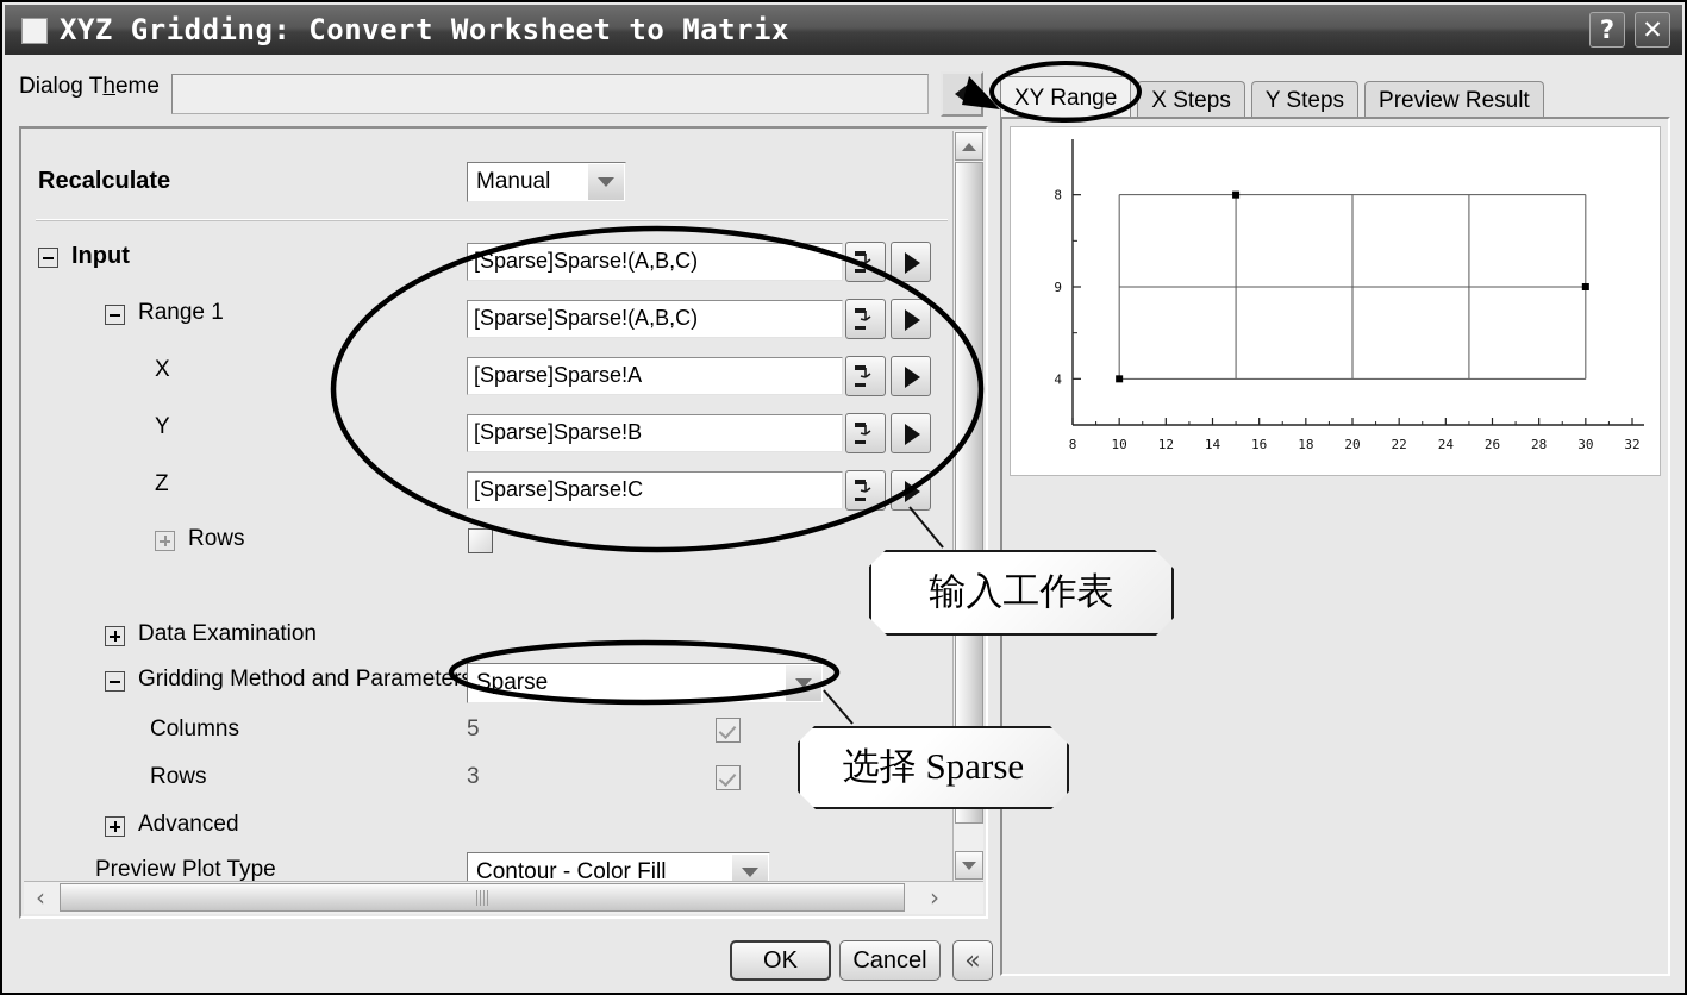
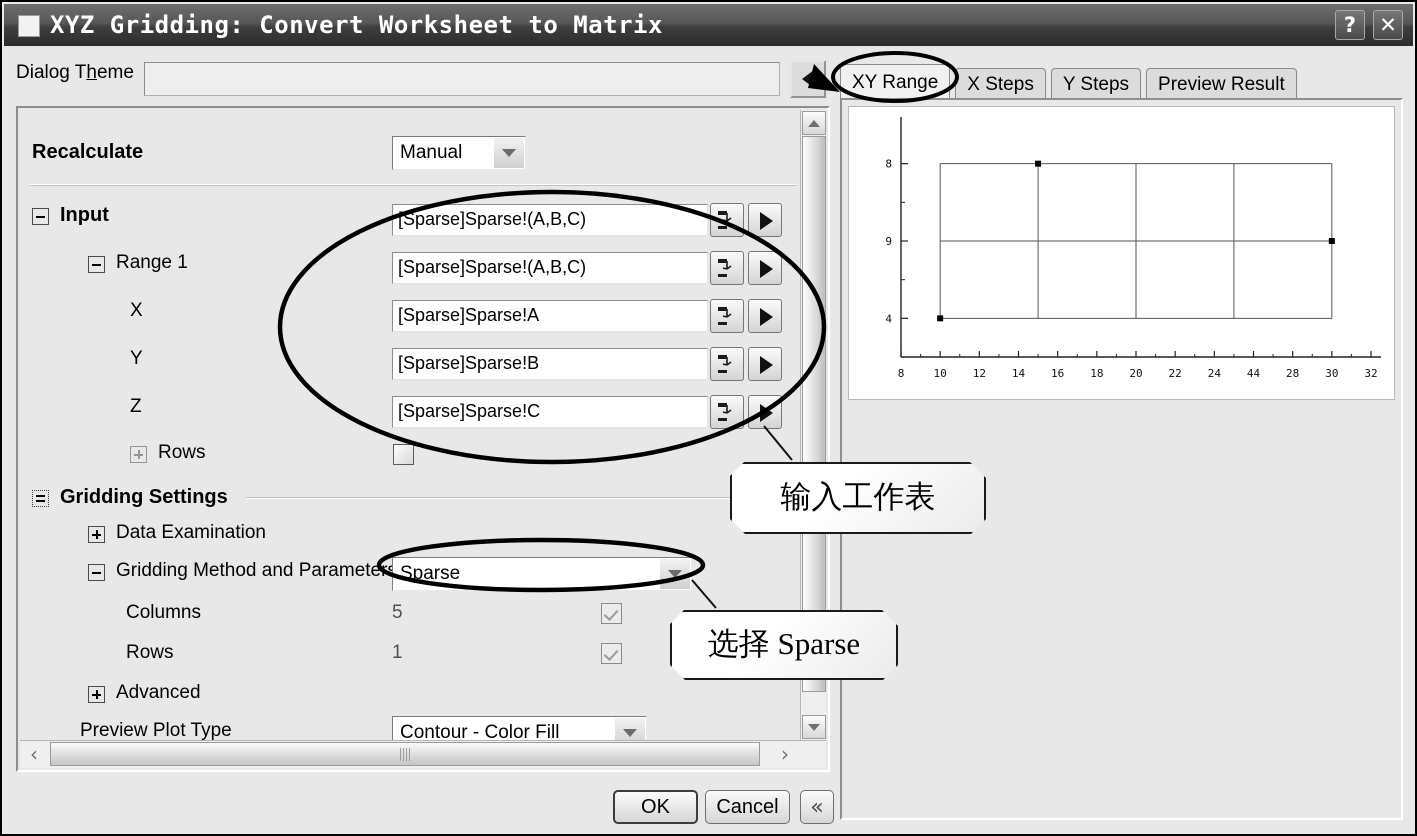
  XYZ Gridding: Convert Worksheet to Matrix
  ?
  ✕
  Dialog Theme
  XY Range
  X Steps
  Y Steps
  Preview Result
  Recalculate
  Manual
  Input
  [Sparse]Sparse!(A,B,C)
  Range 1
  [Sparse]Sparse!(A,B,C)
  X
  [Sparse]Sparse!A
  Y
  [Sparse]Sparse!B
  Z
  [Sparse]Sparse!C
  Rows
+ Gridding Settings
  Data Examination
  Gridding Method and Paramete
  Sparse
  Columns
  5
  Rows
- 3
+ 1
  Advanced
  Preview Plot Type
  Contour - Color Fill
  ‹
  ›
  8
  10
  12
  14
  16
  18
  20
  22
  24
- 26
+ 44
  28
  30
  32
  4
  9
  8
  OK
  Cancel
  «
  输入工作表
  选择 Sparse
